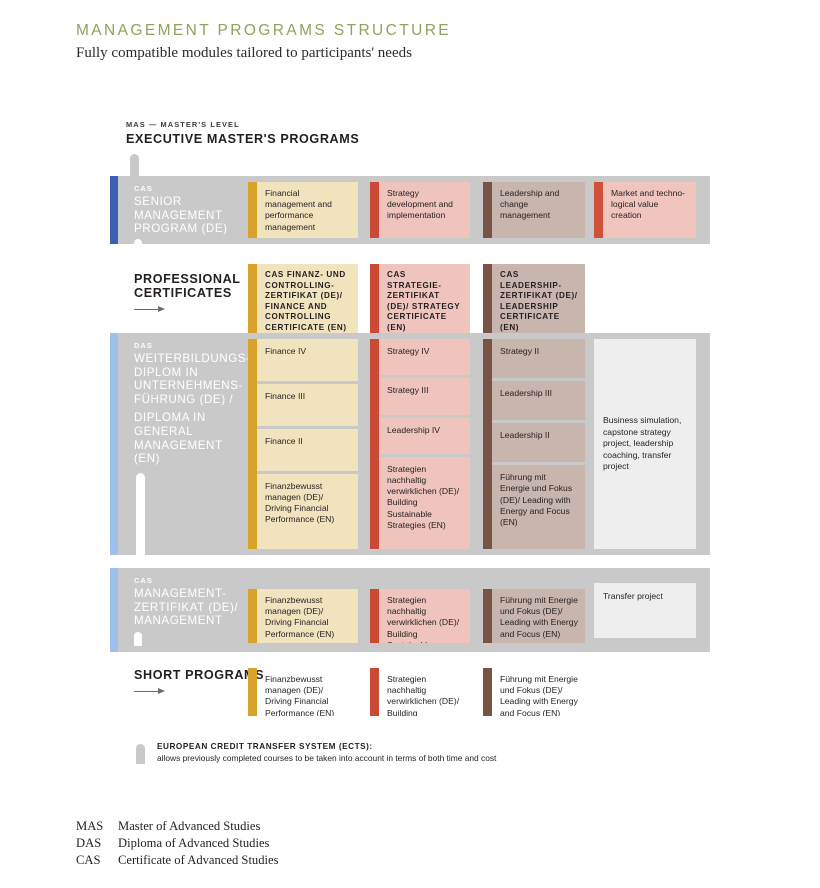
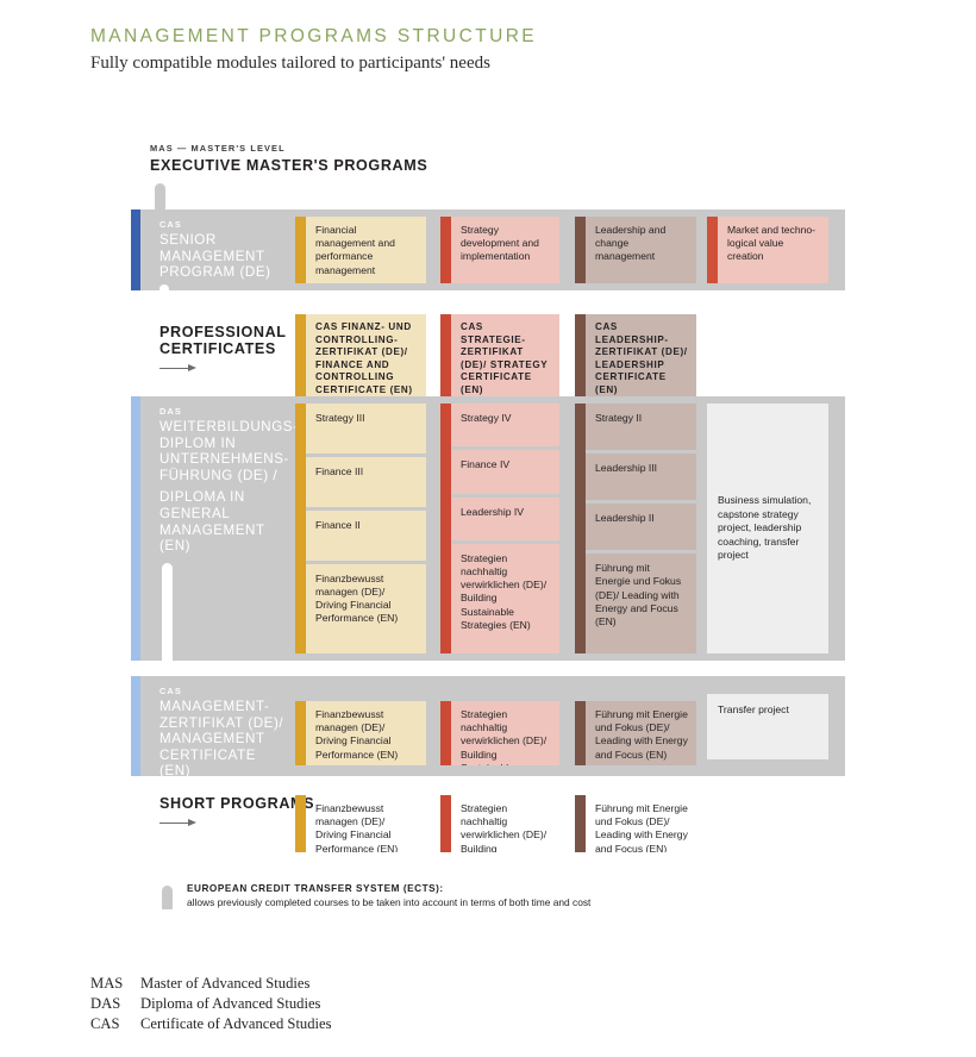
  MANAGEMENT PROGRAMS STRUCTURE
  Fully compatible modules tailored to participants' needs
  MAS — MASTER'S LEVEL
  EXECUTIVE MASTER'S PROGRAMS
  CAS
  SENIOR
  MANAGEMENT
  PROGRAM (DE)
  Financial management and performance management
  Strategy development and implementation
  Leadership and change management
  Market and techno-logical value creation
  PROFESSIONAL
  CERTIFICATES
  CAS FINANZ- UND CONTROLLING-ZERTIFIKAT (DE)/ FINANCE AND CONTROLLING CERTIFICATE (EN)
  CAS STRATEGIE-ZERTIFIKAT (DE)/ STRATEGY CERTIFICATE (EN)
  CAS LEADERSHIP-ZERTIFIKAT (DE)/ LEADERSHIP CERTIFICATE (EN)
  DAS
  WEITERBILDUNGS
  DIPLOM IN
  UNTERNEHMENS-
  FÜHRUNG (DE) /
  DIPLOMA IN
  GENERAL
  MANAGEMENT (EN)
- Finance IV
+ Strategy III
  Finance III
  Finance II
  Finanzbewusst managen (DE)/ Driving Financial Performance (EN)
  Strategy IV
- Strategy III
+ Finance IV
  Leadership IV
  Strategien nachhaltig verwirklichen (DE)/ Building Sustainable Strategies (EN)
  Strategy II
  Leadership III
  Leadership II
  Führung mit Energie und Fokus (DE)/ Leading with Energy and Focus (EN)
  Business simulation, capstone strategy project, leadership coaching, transfer project
  CAS
  MANAGEMENT-
  ZERTIFIKAT (DE)/
  MANAGEMENT
+ CERTIFICATE (EN)
  Finanzbewusst managen (DE)/ Driving Financial Performance (EN)
  Führung mit Energie und Fokus (DE)/ Leading with Energy and Focus (EN)
  Transfer project
  SHORT PROGRAS
  Finanzbewusst managen (DE)/ Driving Financial Performance (EN)
  Führung mit Energie und Fokus (DE)/ Leading with Energy and Focus (EN)
  EUROPEAN CREDIT TRANSFER SYSTEM (ECTS):
  allows previously completed courses to be taken into account in terms of both time and cost
  MAS
  Master of Advanced Studies
  DAS
  Diploma of Advanced Studies
  CAS
  Certificate of Advanced Studies
